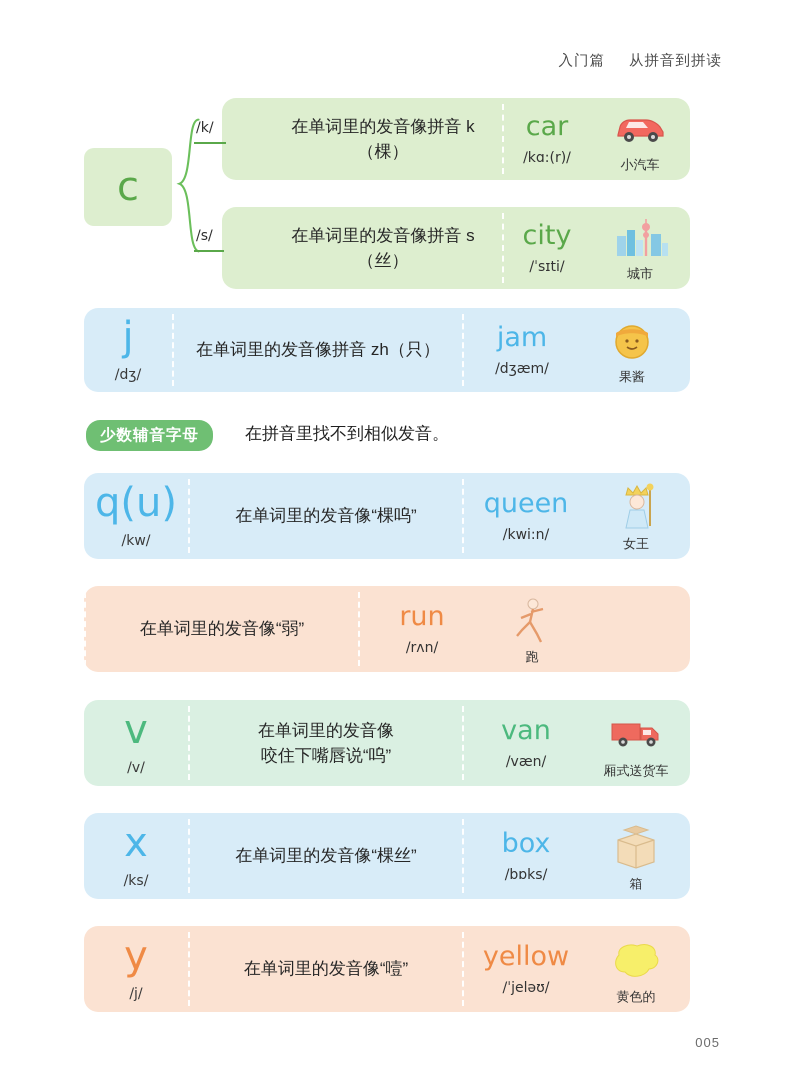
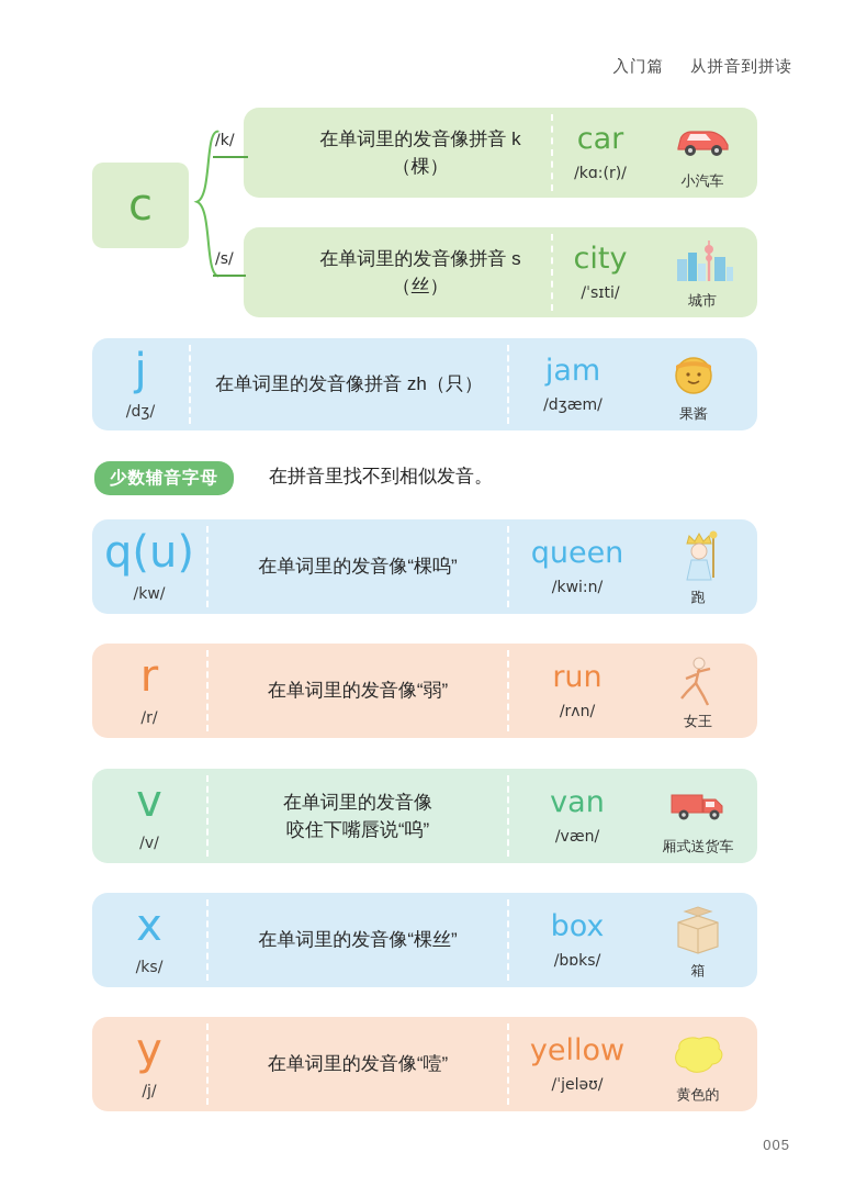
  入门篇 从拼音到拼读
  c
  在单词里的发音像拼音 k（棵）
  car
  /kɑ:(r)/
  小汽车
  /k/
  在单词里的发音像拼音 s（丝）
  city
  /ˈsɪti/
  城市
  /s/
  j
  /dʒ/
  在单词里的发音像拼音 zh（只）
  jam
  /dʒæm/
  果酱
  少数辅音字母
  在拼音里找不到相似发音。
  q(u)
  /kw/
  在单词里的发音像“棵呜”
  queen
  /kwi:n/
- 女王
+ 跑
+ r
+ /r/
  在单词里的发音像“弱”
  run
  /rʌn/
- 跑
+ 女王
  v
  /v/
  在单词里的发音像
  咬住下嘴唇说“呜”
  van
  /væn/
  厢式送货车
  x
  /ks/
  在单词里的发音像“棵丝”
  box
  /bɒks/
  箱
  y
  /j/
  在单词里的发音像“噎”
  yellow
  /ˈjeləʊ/
  黄色的
  005
